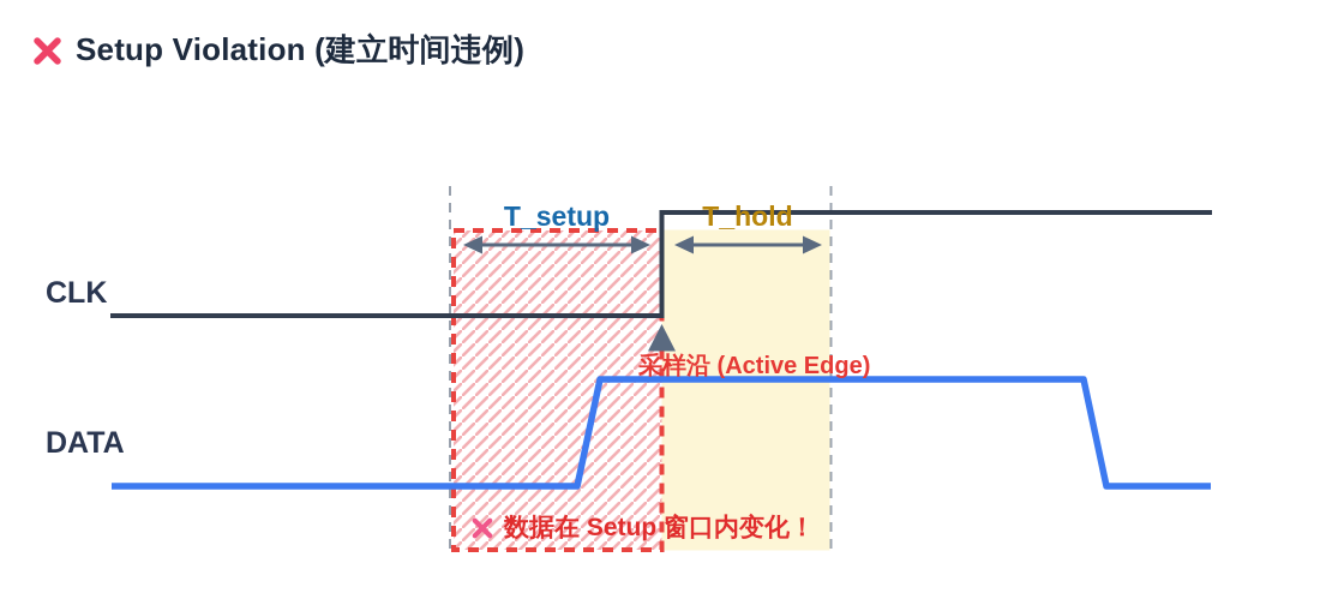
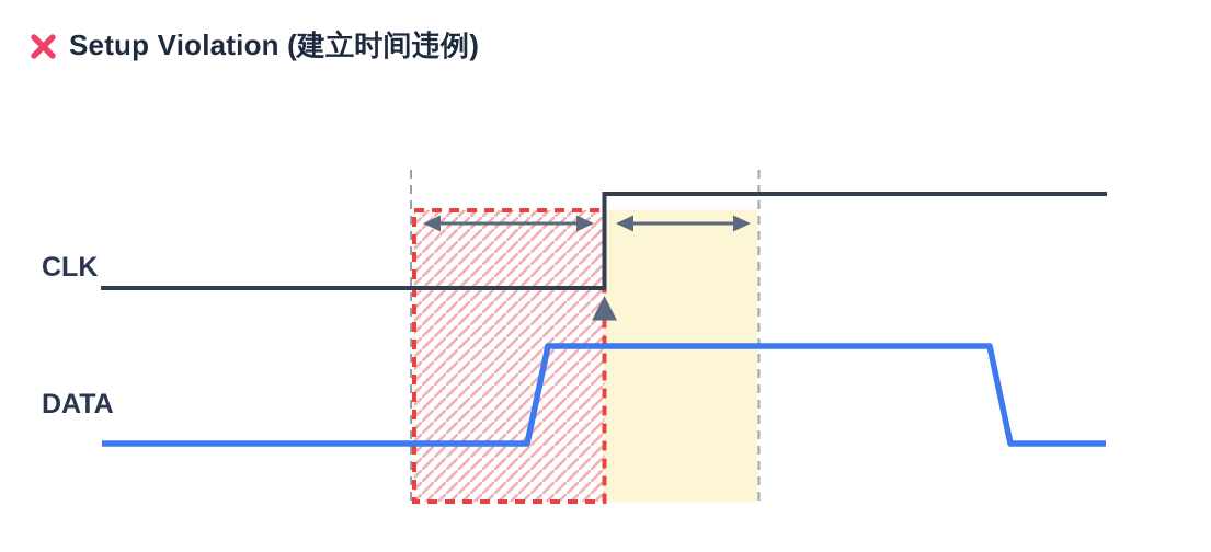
  Setup Violation (建立时间违例)
  CLK
  DATA
- T_setup
- T_hold
- 采样沿 (Active Edge)
- 数据在 Setup 窗口内变化！
